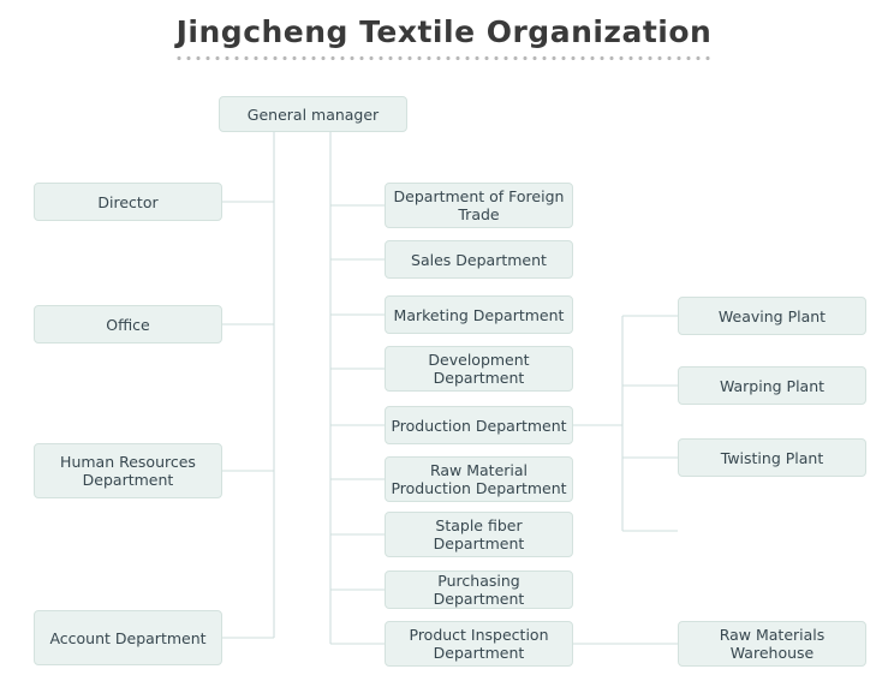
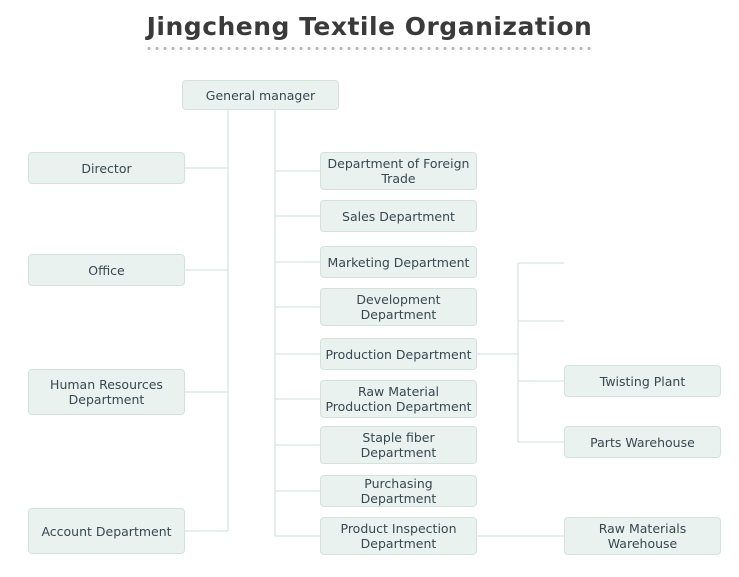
  Jingcheng Textile Organization
  General manager
  Director
  Office
  Human Resources Department
  Account Department
  Department of Foreign Trade
  Sales Department
  Marketing Department
  Development Department
  Production Department
  Raw Material Production Department
  Staple fiber Department
  Purchasing Department
  Product Inspection Department
- Weaving Plant
- Warping Plant
  Twisting Plant
+ Parts Warehouse
  Raw Materials Warehouse
